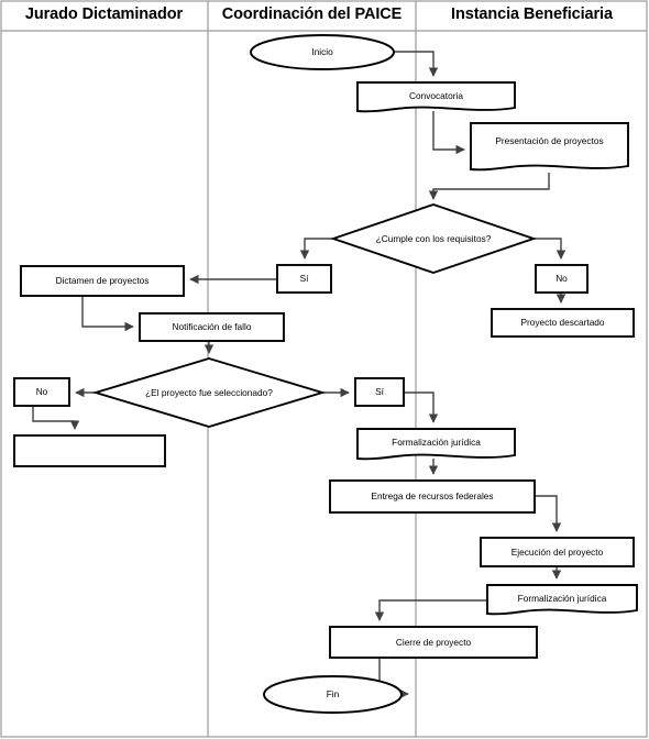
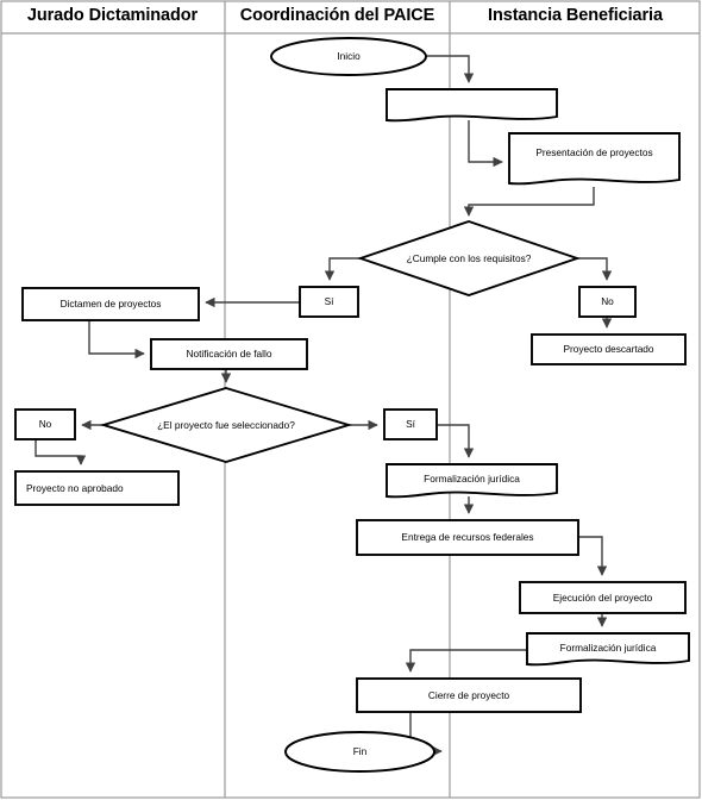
  Jurado Dictaminador
  Coordinación del PAICE
  Instancia Beneficiaria
  Inicio
- Convocatoria
  Presentación de proyectos
  ¿Cumple con los requisitos?
  Sí
  No
  Proyecto descartado
  Dictamen de proyectos
  Notificación de fallo
  ¿El proyecto fue seleccionado?
  No
+ Proyecto no aprobado
  Sí
  Formalización jurídica
  Entrega de recursos federales
  Ejecución del proyecto
  Formalización jurídica
  Cierre de proyecto
  Fin
